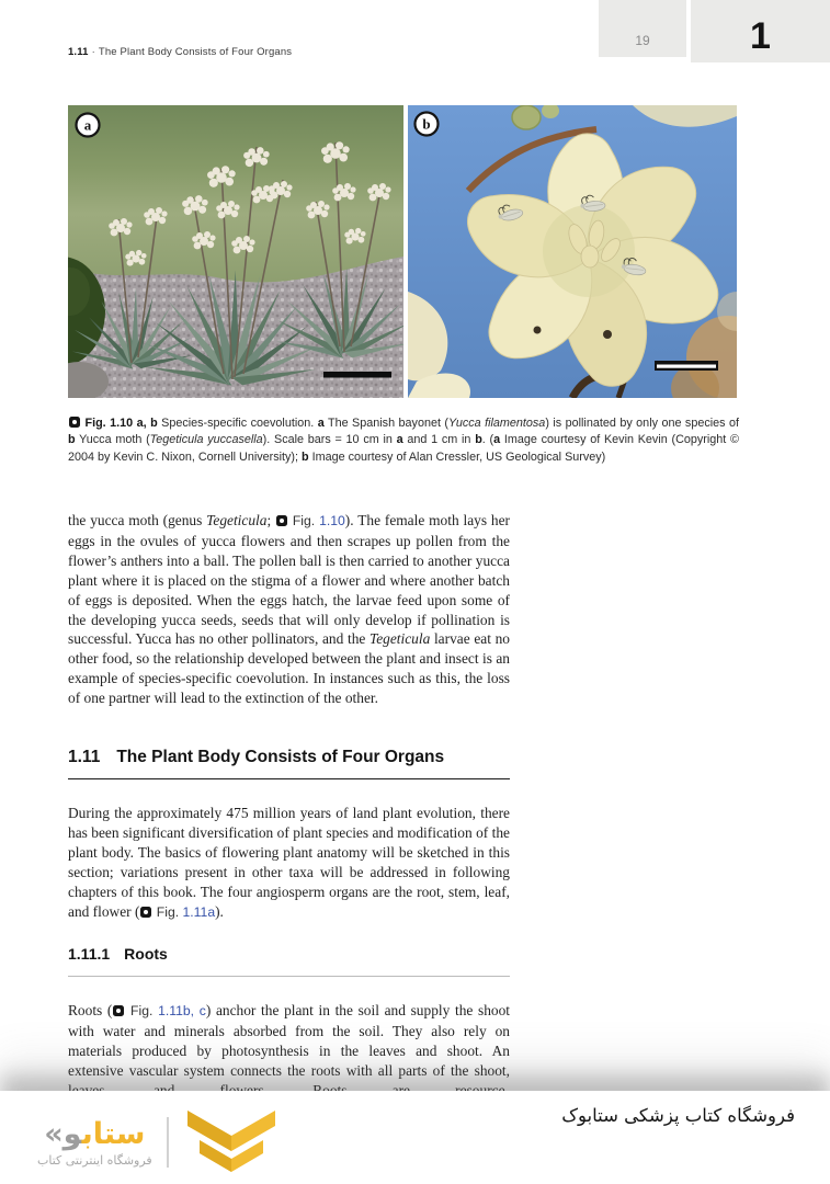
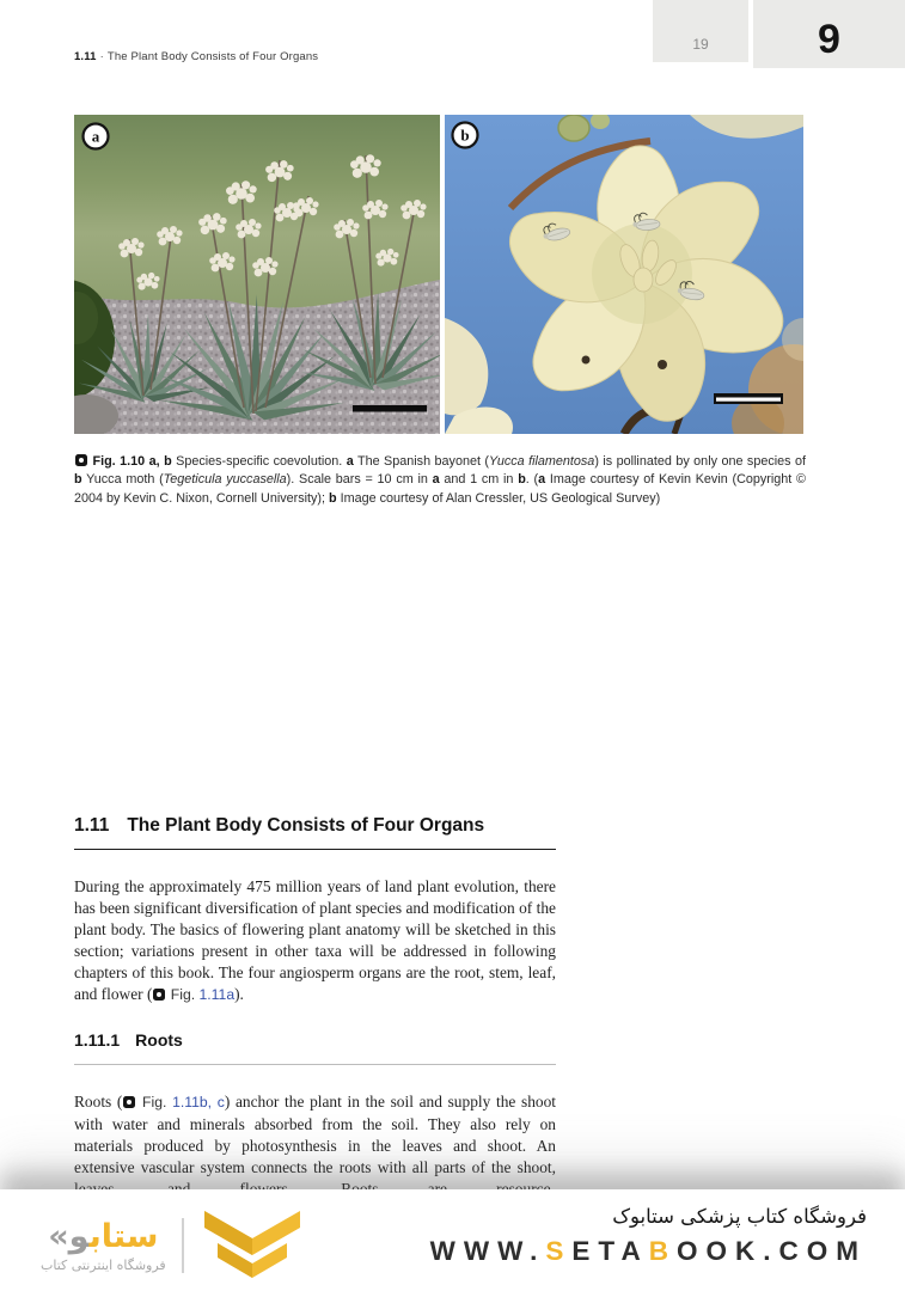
  1.11 · The Plant Body Consists of Four Organs
  19
- 1
+ 9
  a
  b
  Fig. 1.10 a, b Species-specific coevolution. a The Spanish bayonet (Yucca filamentosa) is pollinated by only one species of b Yucca moth (Tegeticula yuccasella). Scale bars = 10 cm in a and 1 cm in b. (a Image courtesy of Kevin Kevin (Copyright © 2004 by Kevin C. Nixon, Cornell University); b Image courtesy of Alan Cressler, US Geological Survey)
- the yucca moth (genus Tegeticula; Fig. 1.10). The female moth lays her eggs in the ovules of yucca flowers and then scrapes up pollen from the flower’s anthers into a ball. The pollen ball is then carried to another yucca plant where it is placed on the stigma of a flower and where another batch of eggs is deposited. When the eggs hatch, the larvae feed upon some of the developing yucca seeds, seeds that will only develop if pollination is successful. Yucca has no other pollinators, and the Tegeticula larvae eat no other food, so the relationship developed between the plant and insect is an example of species-specific coevolution. In instances such as this, the loss of one partner will lead to the extinction of the other.
  1.11 The Plant Body Consists of Four Organs
  During the approximately 475 million years of land plant evolution, there has been significant diversification of plant species and modification of the plant body. The basics of flowering plant anatomy will be sketched in this section; variations present in other taxa will be addressed in following chapters of this book. The four angiosperm organs are the root, stem, leaf, and flower ( Fig. 1.11a).
  1.11.1 Roots
  Roots ( Fig. 1.11b, c) anchor the plant in the soil and supply the shoot with water and minerals absorbed from the soil. They also rely on materials produced by photosynthesis in the leaves and shoot. An extensive vascular system connects the roots with all parts of the shoot,
  ستابو«
  فروشگاه اینترنتی کتاب
  فروشگاه کتاب پزشکی ستابوک
+ WWW.SETABOOK.COM
